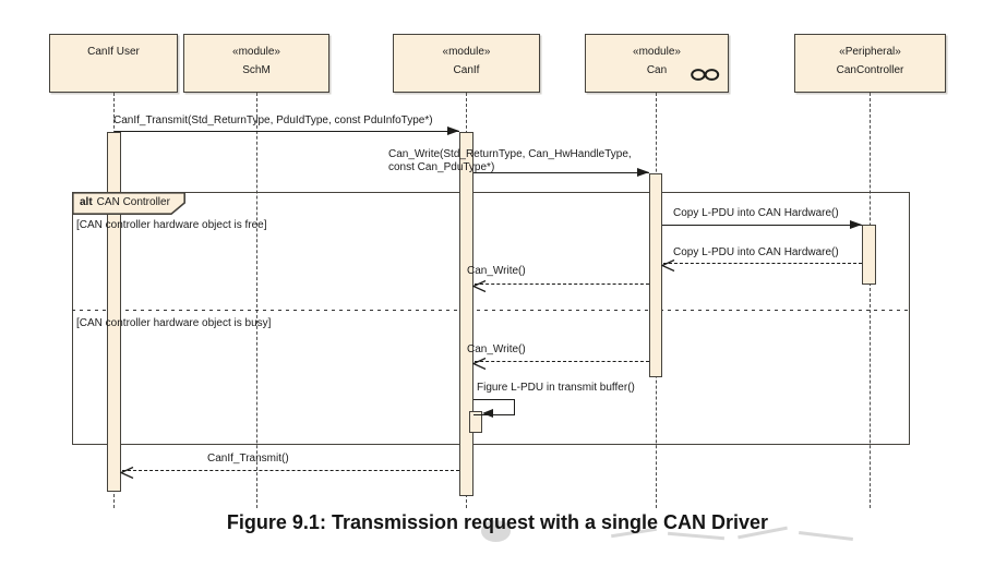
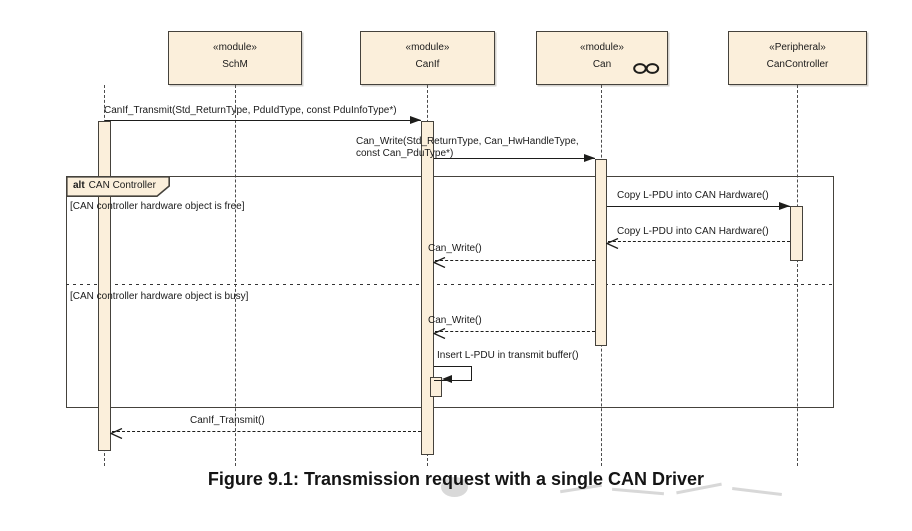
- CanIf User
  «module»
  SchM
  «module»
  CanIf
  «module»
  Can
  «Peripheral»
  CanController
  alt CAN Controller
  [CAN controller hardware object is free]
  [CAN controller hardware object is busy]
  CanIf_Transmit(Std_ReturnType, PduIdType, const PduInfoType*)
  Can_Write(Std_ReturnType, Can_HwHandleType,
  const Can_PduType*)
  Copy L-PDU into CAN Hardware()
  Copy L-PDU into CAN Hardware()
  Can_Write()
  Can_Write()
- Figure L-PDU in transmit buffer()
+ Insert L-PDU in transmit buffer()
  CanIf_Transmit()
  Figure 9.1: Transmission request with a single CAN Driver
